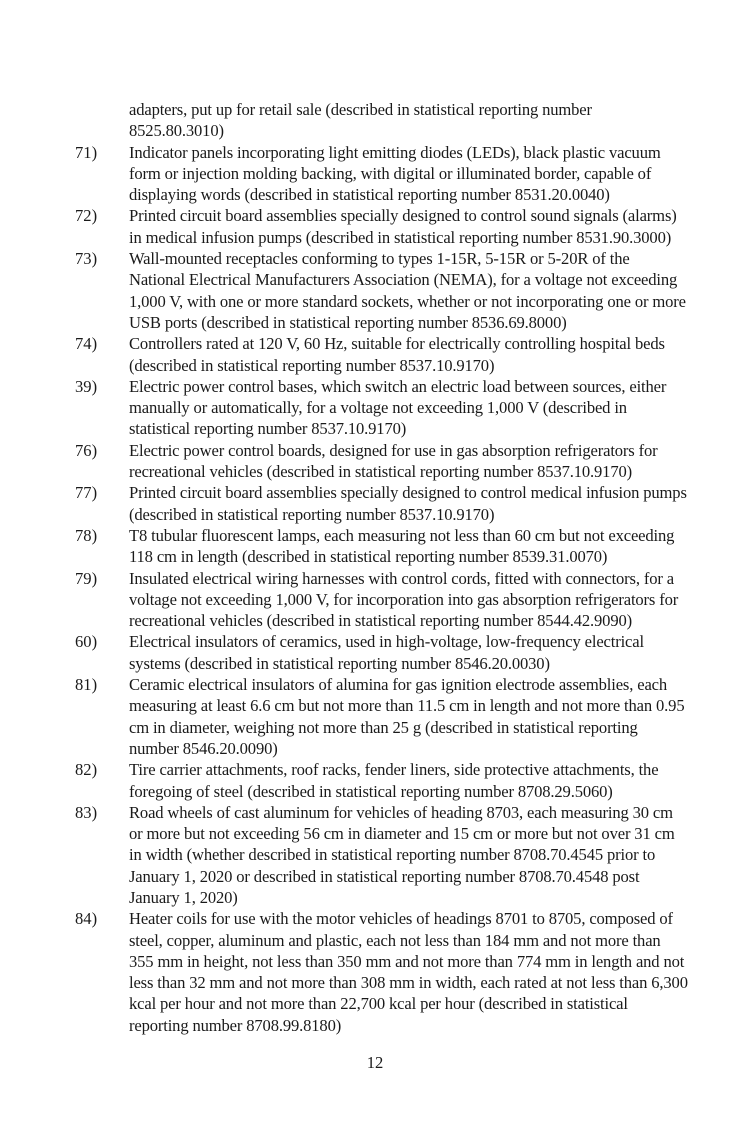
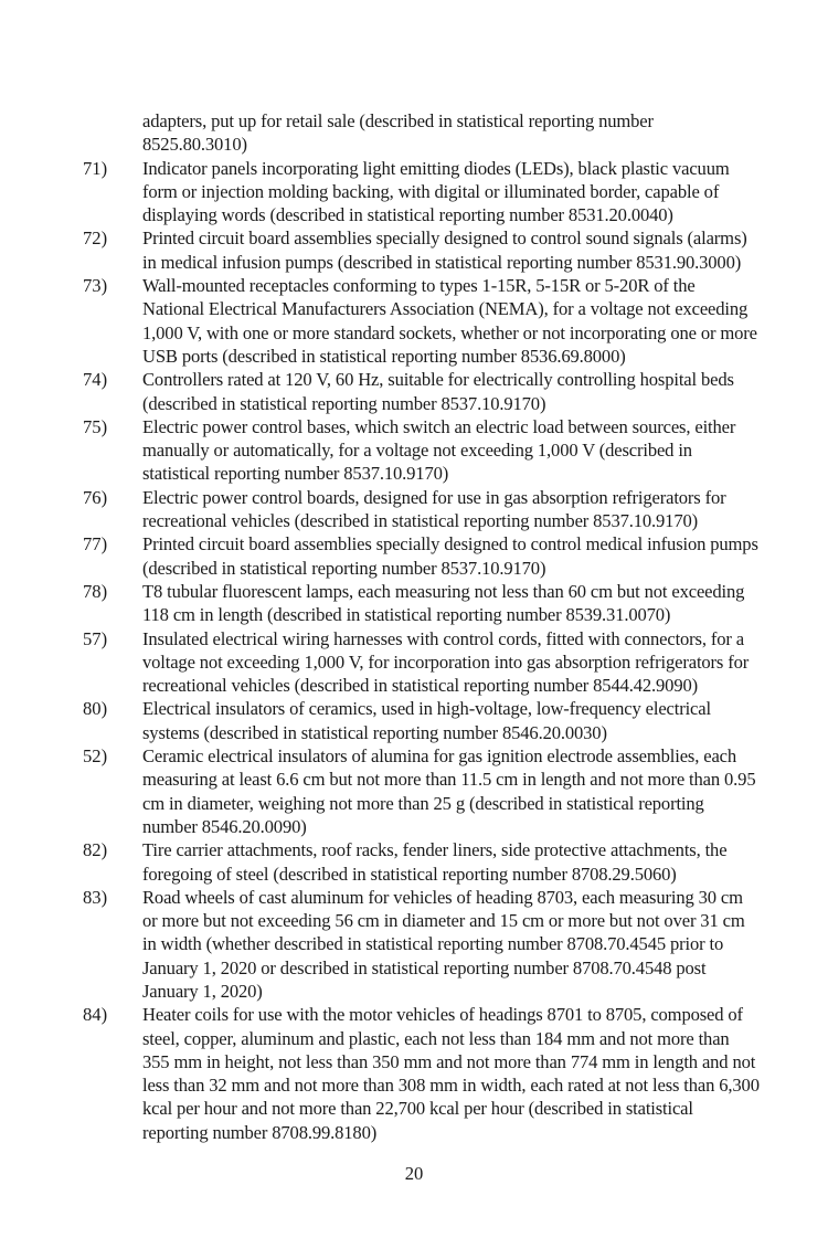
  adapters, put up for retail sale (described in statistical reporting number
  8525.80.3010)
  71)
  Indicator panels incorporating light emitting diodes (LEDs), black plastic vacuum
  form or injection molding backing, with digital or illuminated border, capable of
  displaying words (described in statistical reporting number 8531.20.0040)
  72)
  Printed circuit board assemblies specially designed to control sound signals (alarms)
  in medical infusion pumps (described in statistical reporting number 8531.90.3000)
  73)
  Wall-mounted receptacles conforming to types 1-15R, 5-15R or 5-20R of the
  National Electrical Manufacturers Association (NEMA), for a voltage not exceeding
  1,000 V, with one or more standard sockets, whether or not incorporating one or more
  USB ports (described in statistical reporting number 8536.69.8000)
  74)
  Controllers rated at 120 V, 60 Hz, suitable for electrically controlling hospital beds
  (described in statistical reporting number 8537.10.9170)
- 39)
+ 75)
  Electric power control bases, which switch an electric load between sources, either
  manually or automatically, for a voltage not exceeding 1,000 V (described in
  statistical reporting number 8537.10.9170)
  76)
  Electric power control boards, designed for use in gas absorption refrigerators for
  recreational vehicles (described in statistical reporting number 8537.10.9170)
  77)
  Printed circuit board assemblies specially designed to control medical infusion pumps
  (described in statistical reporting number 8537.10.9170)
  78)
  T8 tubular fluorescent lamps, each measuring not less than 60 cm but not exceeding
  118 cm in length (described in statistical reporting number 8539.31.0070)
- 79)
+ 57)
  Insulated electrical wiring harnesses with control cords, fitted with connectors, for a
  voltage not exceeding 1,000 V, for incorporation into gas absorption refrigerators for
  recreational vehicles (described in statistical reporting number 8544.42.9090)
- 60)
+ 80)
  Electrical insulators of ceramics, used in high-voltage, low-frequency electrical
  systems (described in statistical reporting number 8546.20.0030)
- 81)
+ 52)
  Ceramic electrical insulators of alumina for gas ignition electrode assemblies, each
  measuring at least 6.6 cm but not more than 11.5 cm in length and not more than 0.95
  cm in diameter, weighing not more than 25 g (described in statistical reporting
  number 8546.20.0090)
  82)
  Tire carrier attachments, roof racks, fender liners, side protective attachments, the
  foregoing of steel (described in statistical reporting number 8708.29.5060)
  83)
  Road wheels of cast aluminum for vehicles of heading 8703, each measuring 30 cm
  or more but not exceeding 56 cm in diameter and 15 cm or more but not over 31 cm
  in width (whether described in statistical reporting number 8708.70.4545 prior to
  January 1, 2020 or described in statistical reporting number 8708.70.4548 post
  January 1, 2020)
  84)
  Heater coils for use with the motor vehicles of headings 8701 to 8705, composed of
  steel, copper, aluminum and plastic, each not less than 184 mm and not more than
  355 mm in height, not less than 350 mm and not more than 774 mm in length and not
  less than 32 mm and not more than 308 mm in width, each rated at not less than 6,300
  kcal per hour and not more than 22,700 kcal per hour (described in statistical
  reporting number 8708.99.8180)
- 12
+ 20
